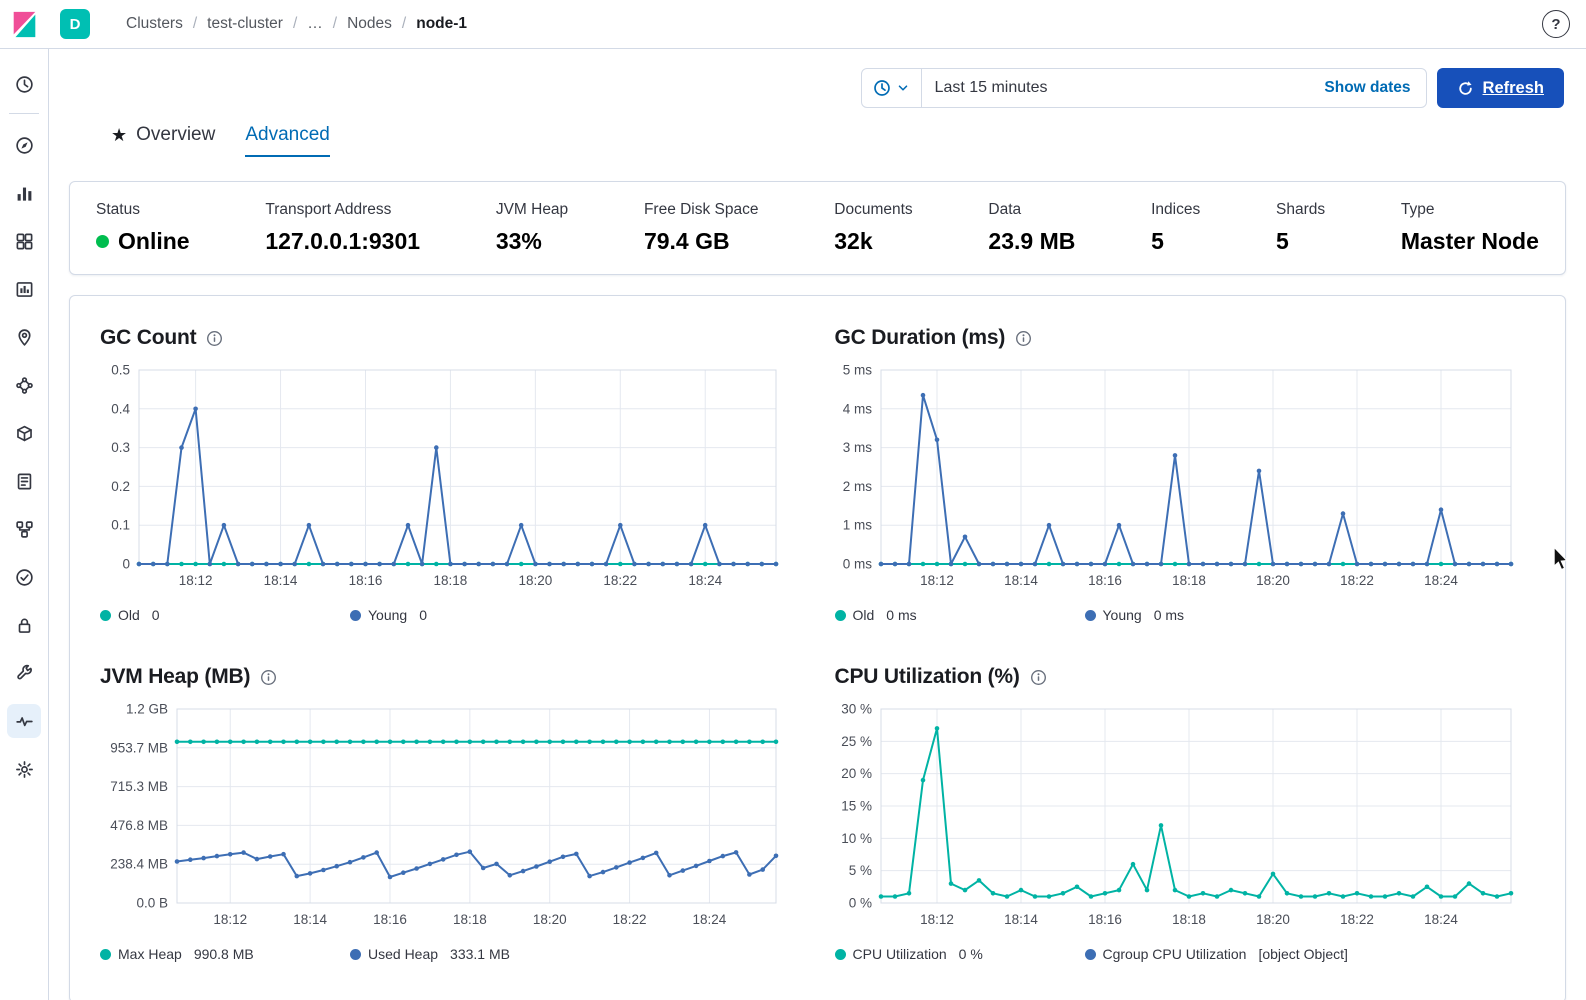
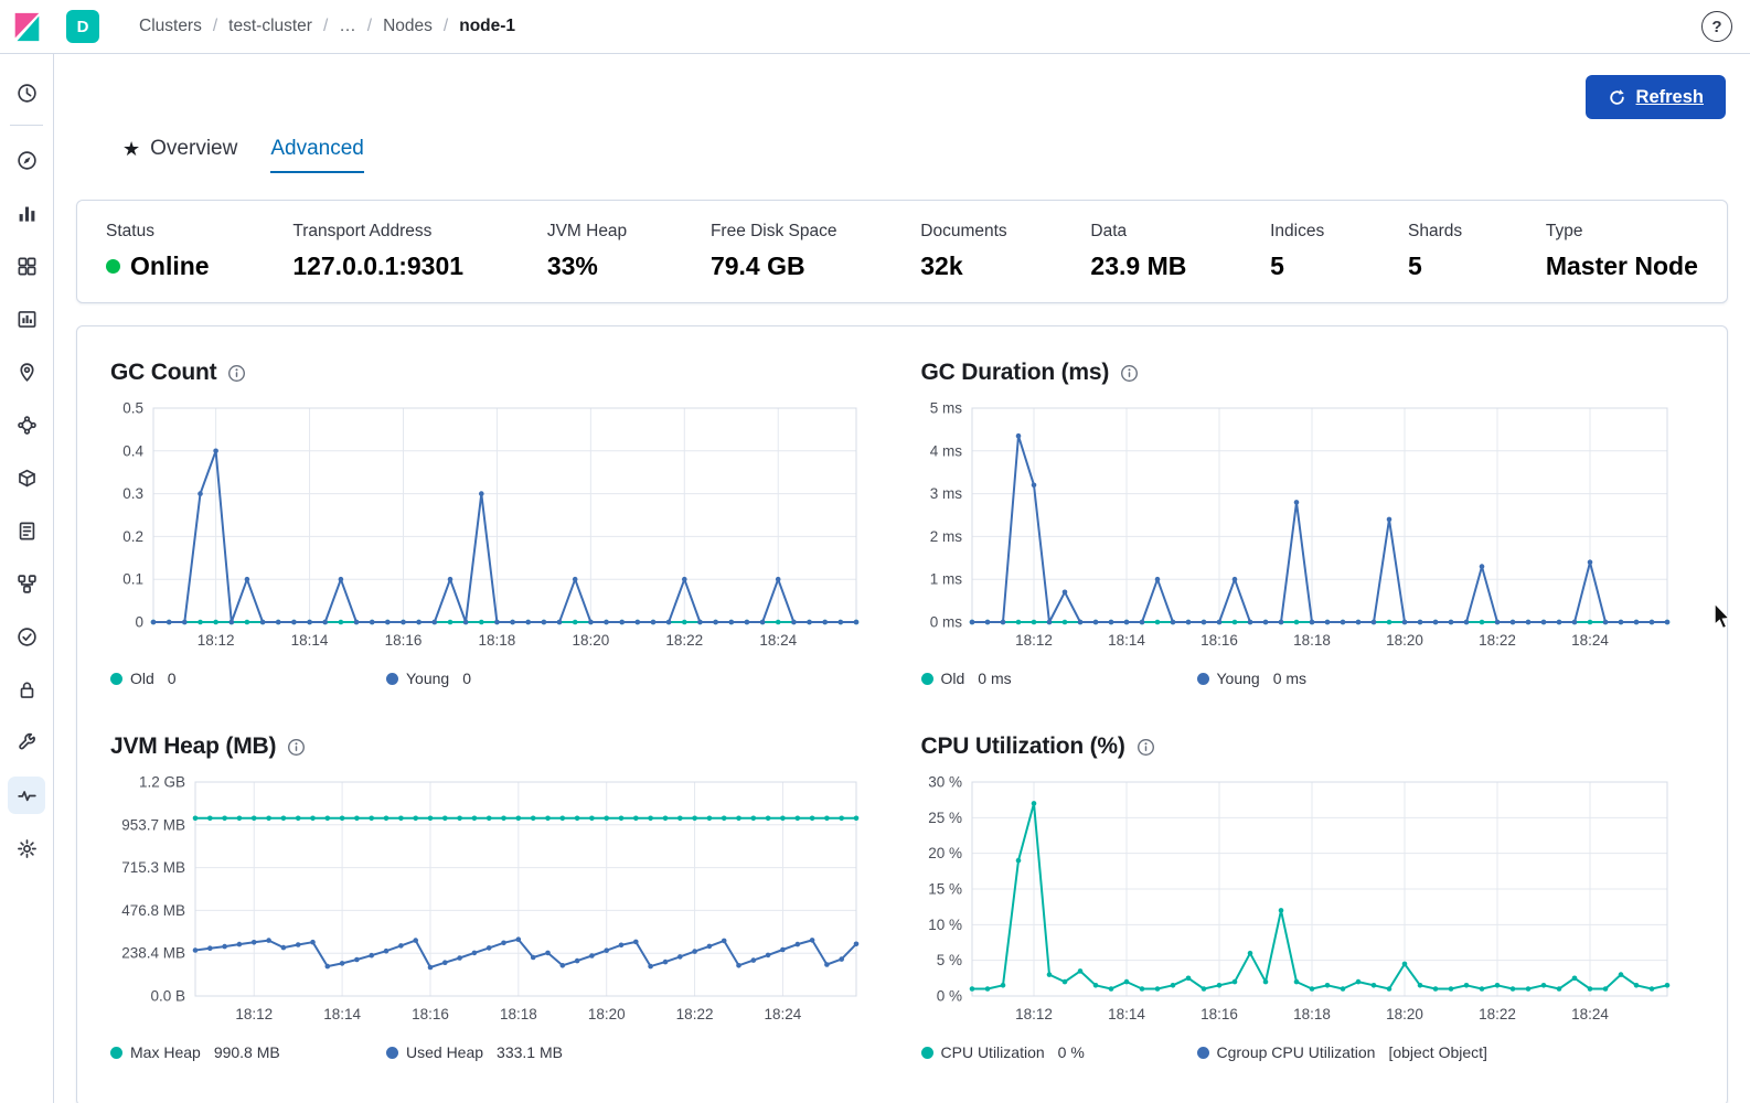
  D
  Clusters
  /
  test-cluster
  /
  …
  /
  Nodes
  /
  node-1
  ?
- Last 15 minutes
- Show dates
  Refresh
  ★
  Overview
  Advanced
  Status
  Online
  Transport Address
  127.0.0.1:9301
  JVM Heap
  33%
  Free Disk Space
  79.4 GB
  Documents
  32k
  Data
  23.9 MB
  Indices
  5
  Shards
  5
  Type
  Master Node
  GC Count
  0
  0.1
  0.2
  0.3
  0.4
  0.5
  18:12
  18:14
  18:16
  18:18
  18:20
  18:22
  18:24
  Old
  0
  Young
  0
  GC Duration (ms)
  0 ms
  1 ms
  2 ms
  3 ms
  4 ms
  5 ms
  18:12
  18:14
  18:16
  18:18
  18:20
  18:22
  18:24
  Old
  0 ms
  Young
  0 ms
  JVM Heap (MB)
  0.0 B
  238.4 MB
  476.8 MB
  715.3 MB
  953.7 MB
  1.2 GB
  18:12
  18:14
  18:16
  18:18
  18:20
  18:22
  18:24
  Max Heap
  990.8 MB
  Used Heap
  333.1 MB
  CPU Utilization (%)
  0 %
  5 %
  10 %
  15 %
  20 %
  25 %
  30 %
  18:12
  18:14
  18:16
  18:18
  18:20
  18:22
  18:24
  CPU Utilization
  0 %
  Cgroup CPU Utilization
  [object Object]
